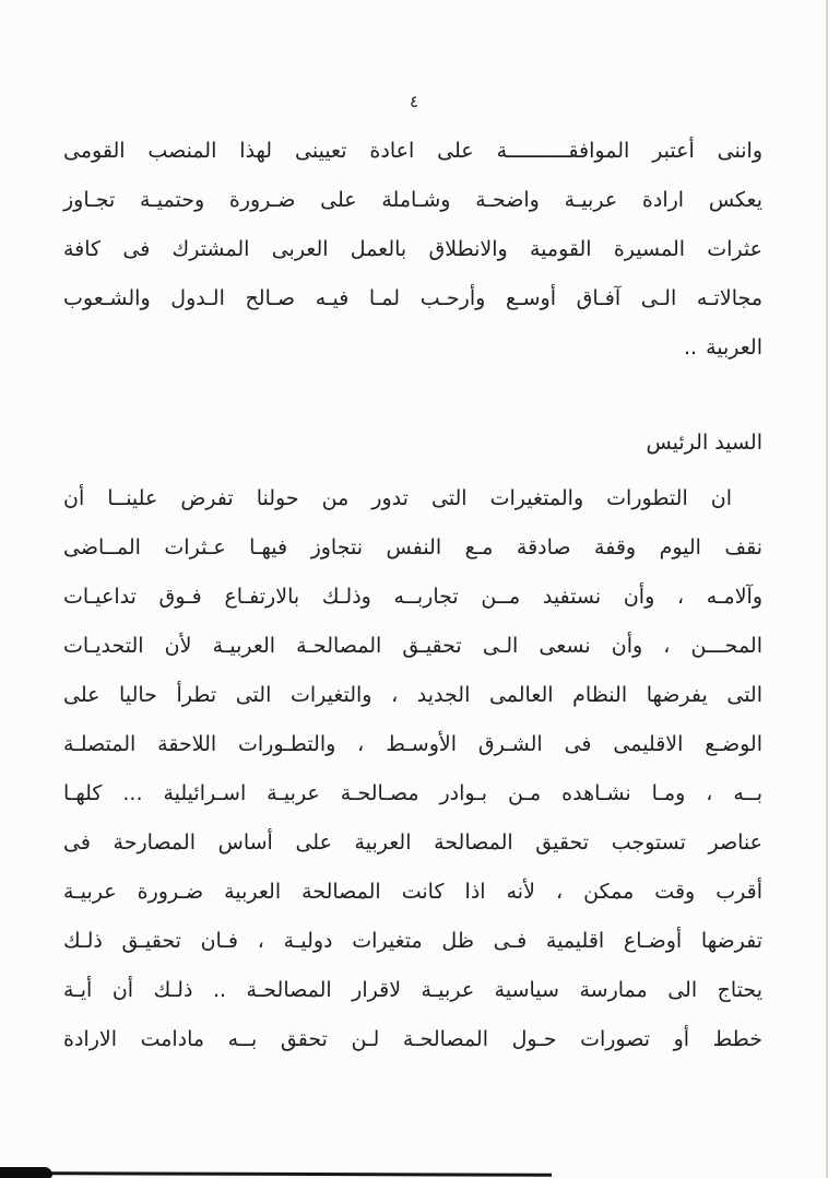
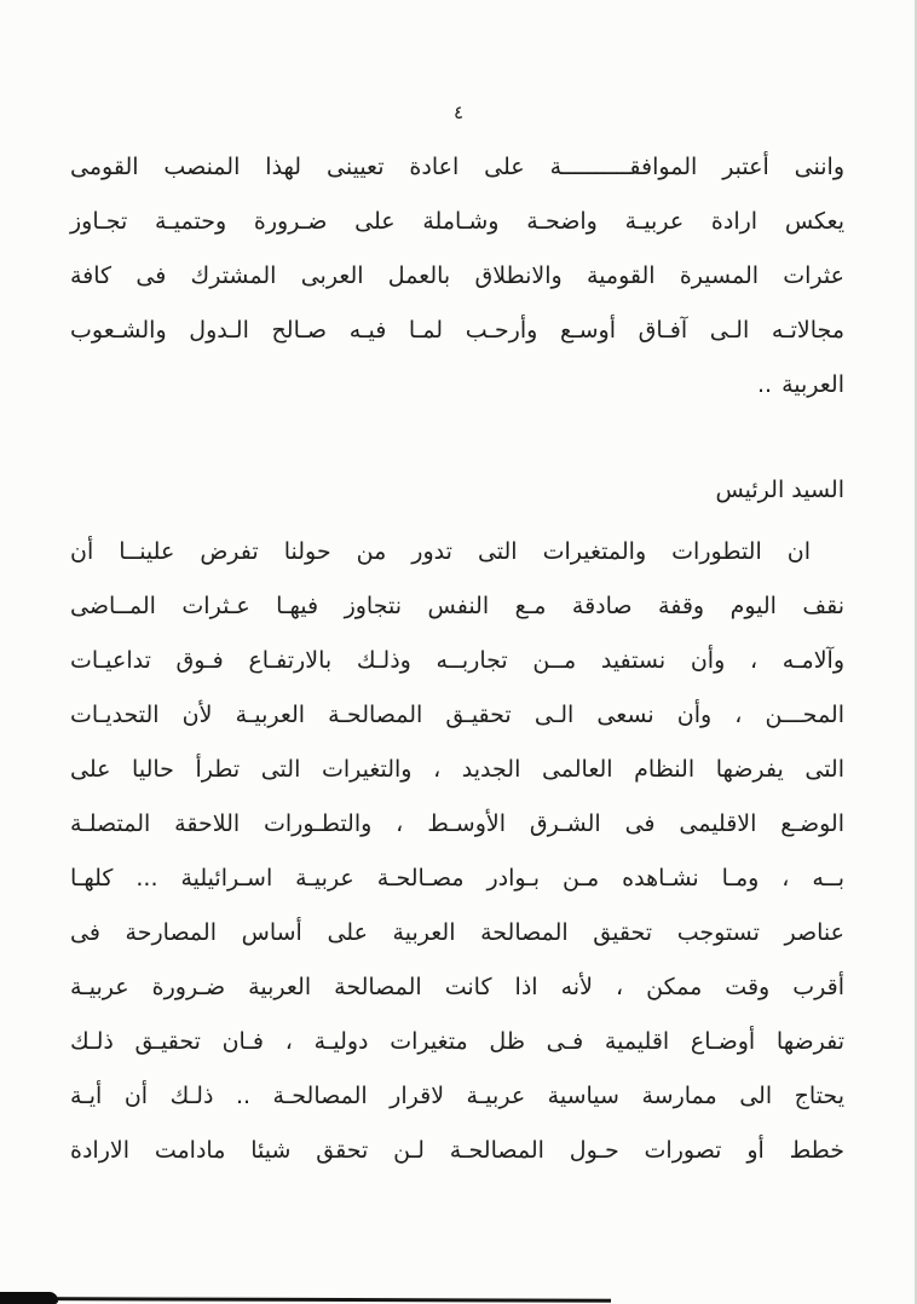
  ٤
  واننى أعتبر الموافقــــــــــة على اعادة تعيينى لهذا المنصب القومى
  يعكس ارادة عربيـة واضحـة وشـاملة على ضـرورة وحتميـة تجـاوز
  عثرات المسيرة القومية والانطلاق بالعمل العربى المشترك فى كافة
  مجالاتـه الـى آفـاق أوسـع وأرحـب لمـا فيـه صـالح الـدول والشـعوب
  العربية ..
  السيد الرئيس
  ان التطورات والمتغيرات التى تدور من حولنا تفرض علينــا أن
  نقف اليوم وقفة صادقة مـع النفس نتجاوز فيهـا عـثرات المــاضى
  وآلامـه ، وأن نستفيد مــن تجاربــه وذلـك بالارتفـاع فـوق تداعيـات
  المحـــن ، وأن نسعى الـى تحقيـق المصالحـة العربيـة لأن التحديـات
  التى يفرضها النظام العالمى الجديد ، والتغيرات التى تطرأ حاليا على
  الوضـع الاقليمى فى الشـرق الأوسـط ، والتطـورات اللاحقة المتصلـة
  بــه ، ومـا نشـاهده مـن بـوادر مصـالحـة عربيـة اسـرائيلية ... كلهـا
  عناصر تستوجب تحقيق المصالحة العربية على أساس المصارحة فى
  أقرب وقت ممكن ، لأنه اذا كانت المصالحة العربية ضـرورة عربيـة
  تفرضها أوضـاع اقليمية فـى ظل متغيرات دوليـة ، فـان تحقيـق ذلـك
  يحتاج الى ممارسة سياسية عربيـة لاقرار المصالحـة .. ذلـك أن أيـة
- خطط أو تصورات حـول المصالحـة لـن تحقق بــه مادامت الارادة
+ خطط أو تصورات حـول المصالحـة لـن تحقق شيئا مادامت الارادة
